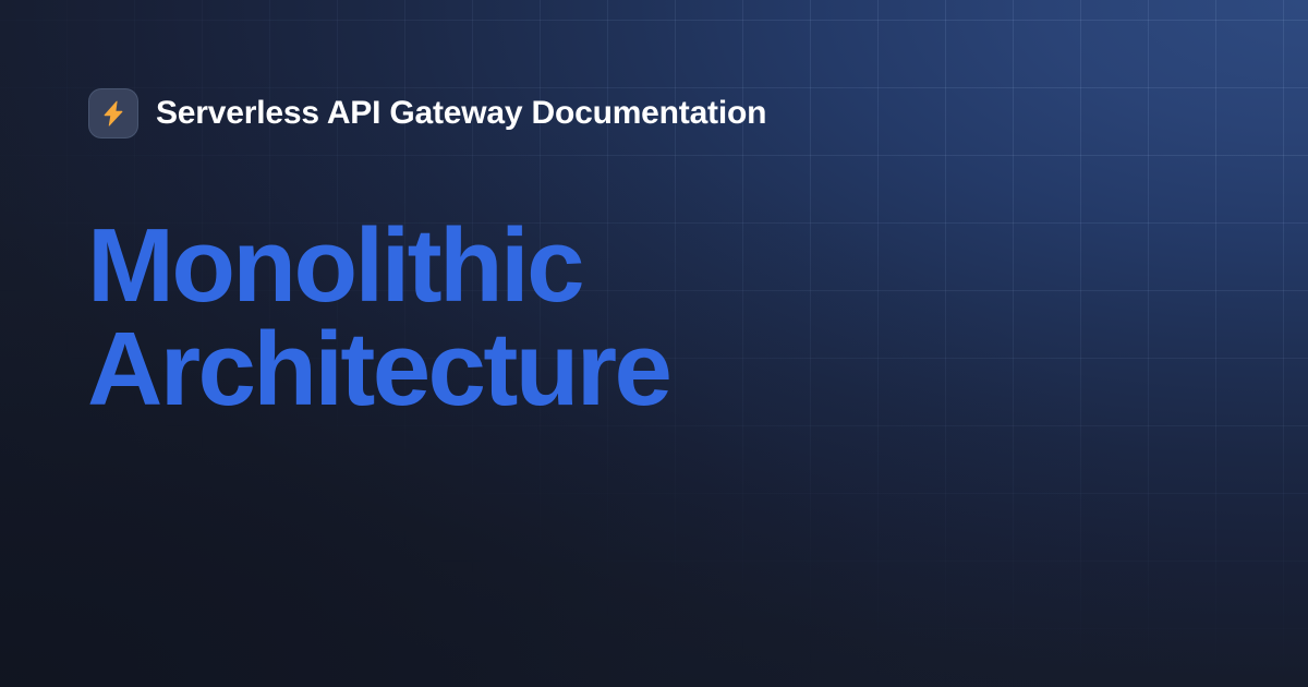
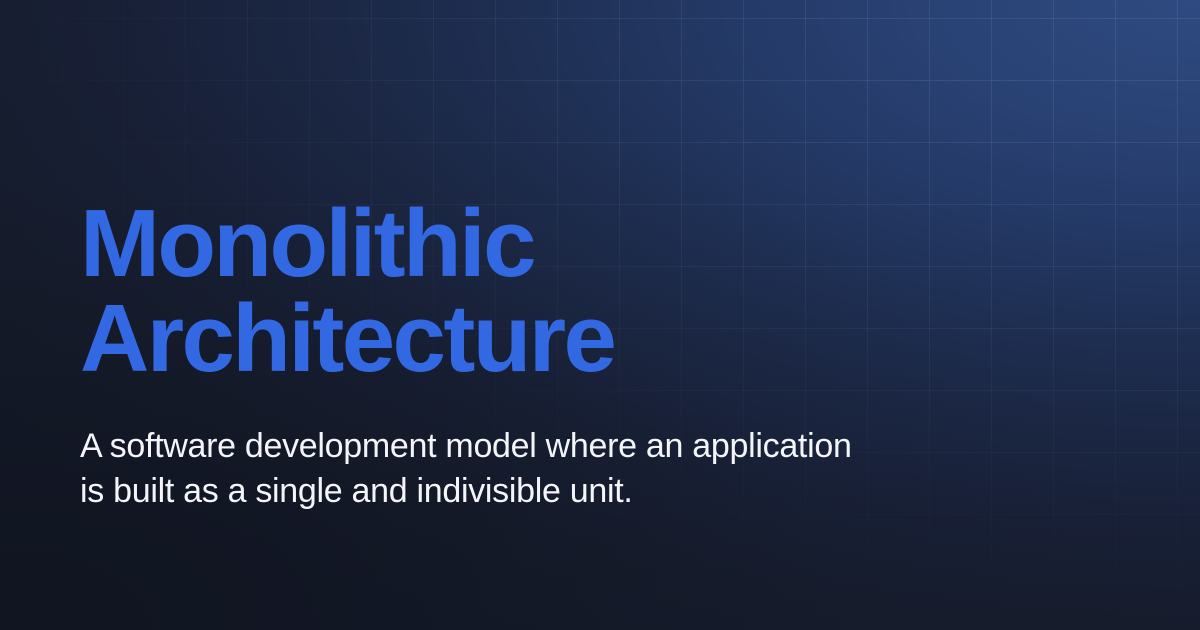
- Serverless API Gateway Documentation
  Monolithic Architecture
+ A software development model where an application is built as a single and indivisible unit.
